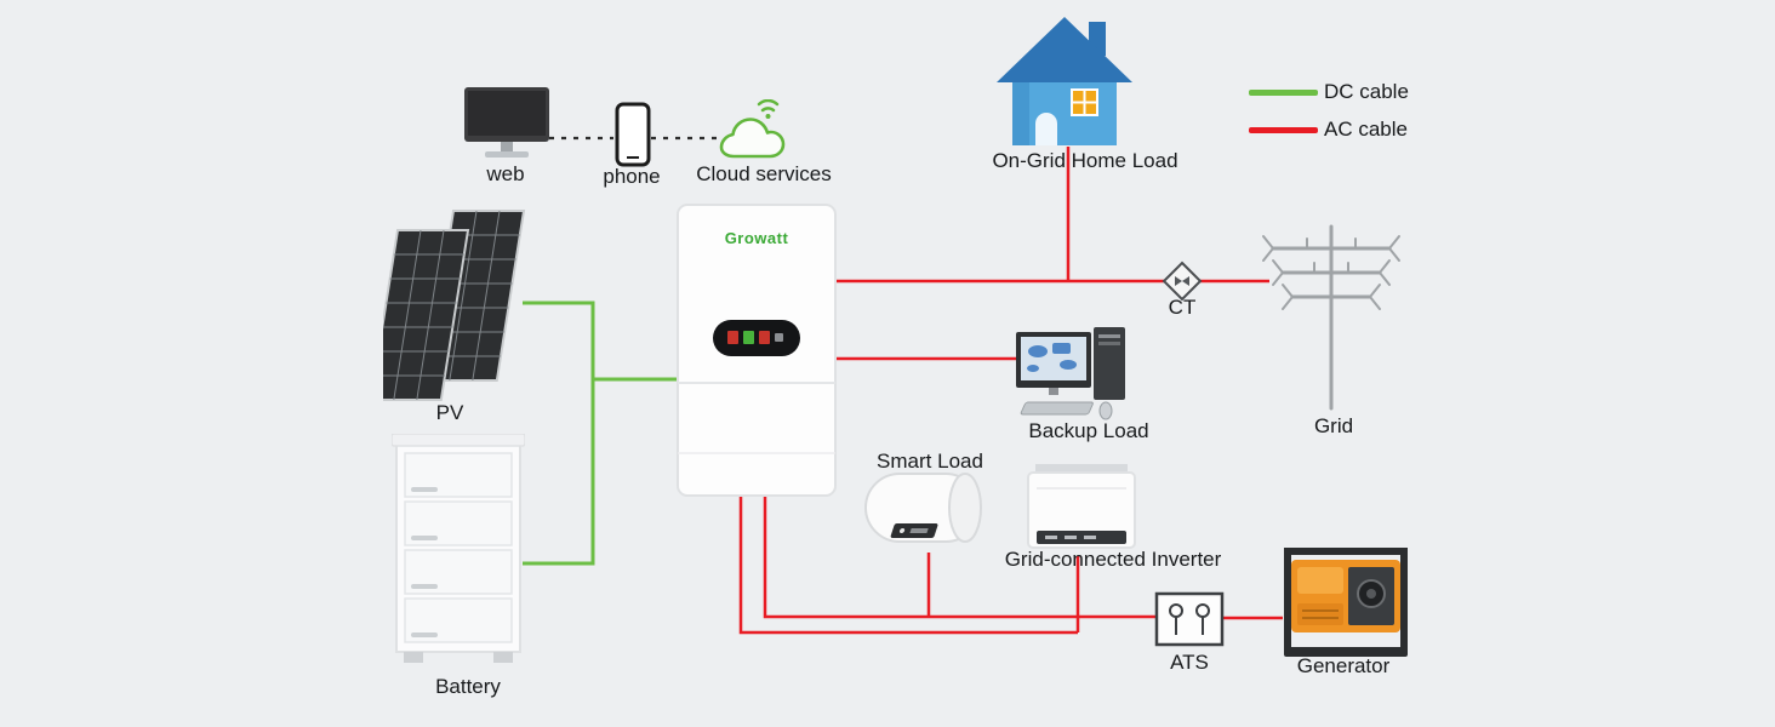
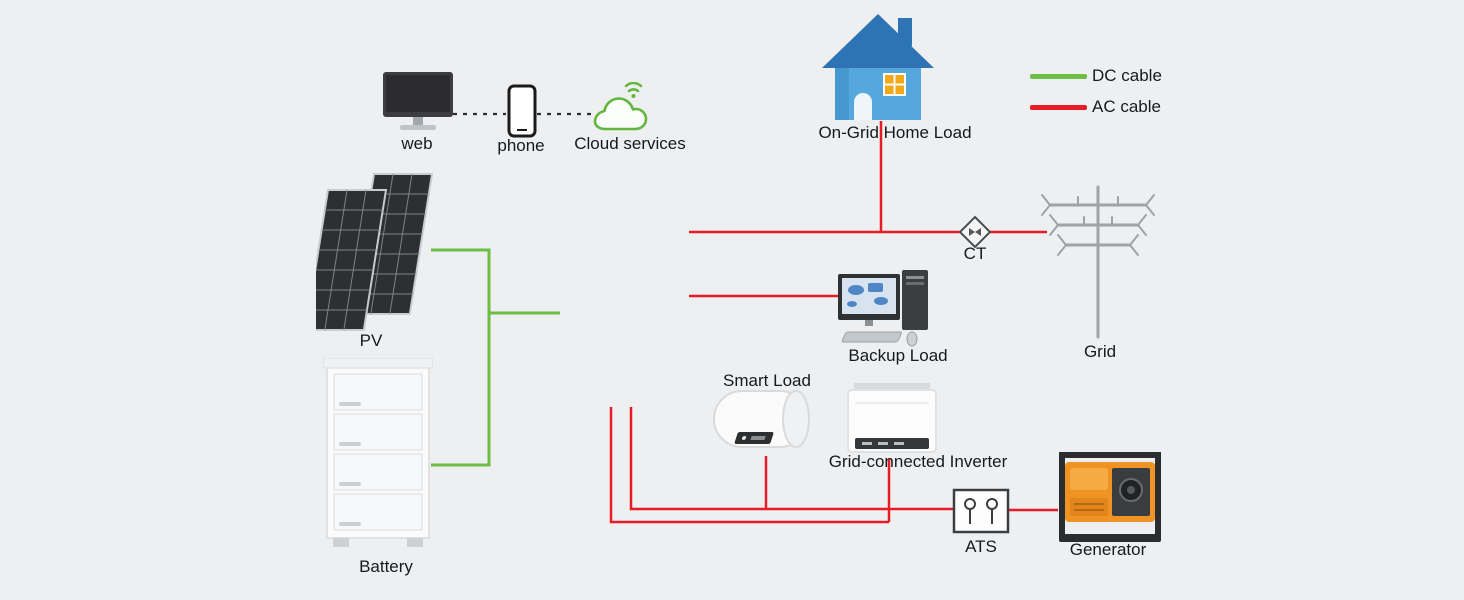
  DC cable
  AC cable
- Growatt
  web
  phone
  Cloud services
  On-Grid Home Load
  PV
  CT
  Grid
  Backup Load
  Smart Load
  Grid-connected Inverter
  Battery
  ATS
  Generator
